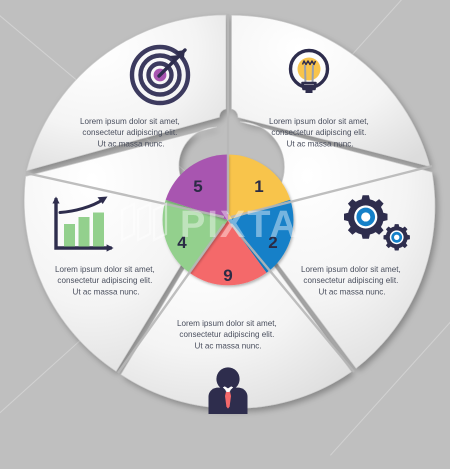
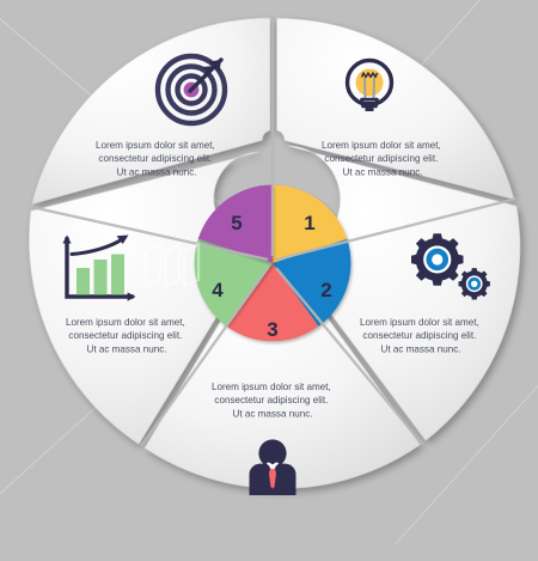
  1
  2
- 9
+ 3
  4
  5
  Lorem ipsum dolor sit amet, consectetur adipiscing elit. Ut ac massa nunc.
  Lorem ipsum dolor sit amet, consectetur adipiscing elit. Ut ac massa nunc.
  Lorem ipsum dolor sit amet, consectetur adipiscing elit. Ut ac massa nunc.
  Lorem ipsum dolor sit amet, consectetur adipiscing elit. Ut ac massa nunc.
  Lorem ipsum dolor sit amet, consectetur adipiscing elit. Ut ac massa nunc.
- PIXTA
